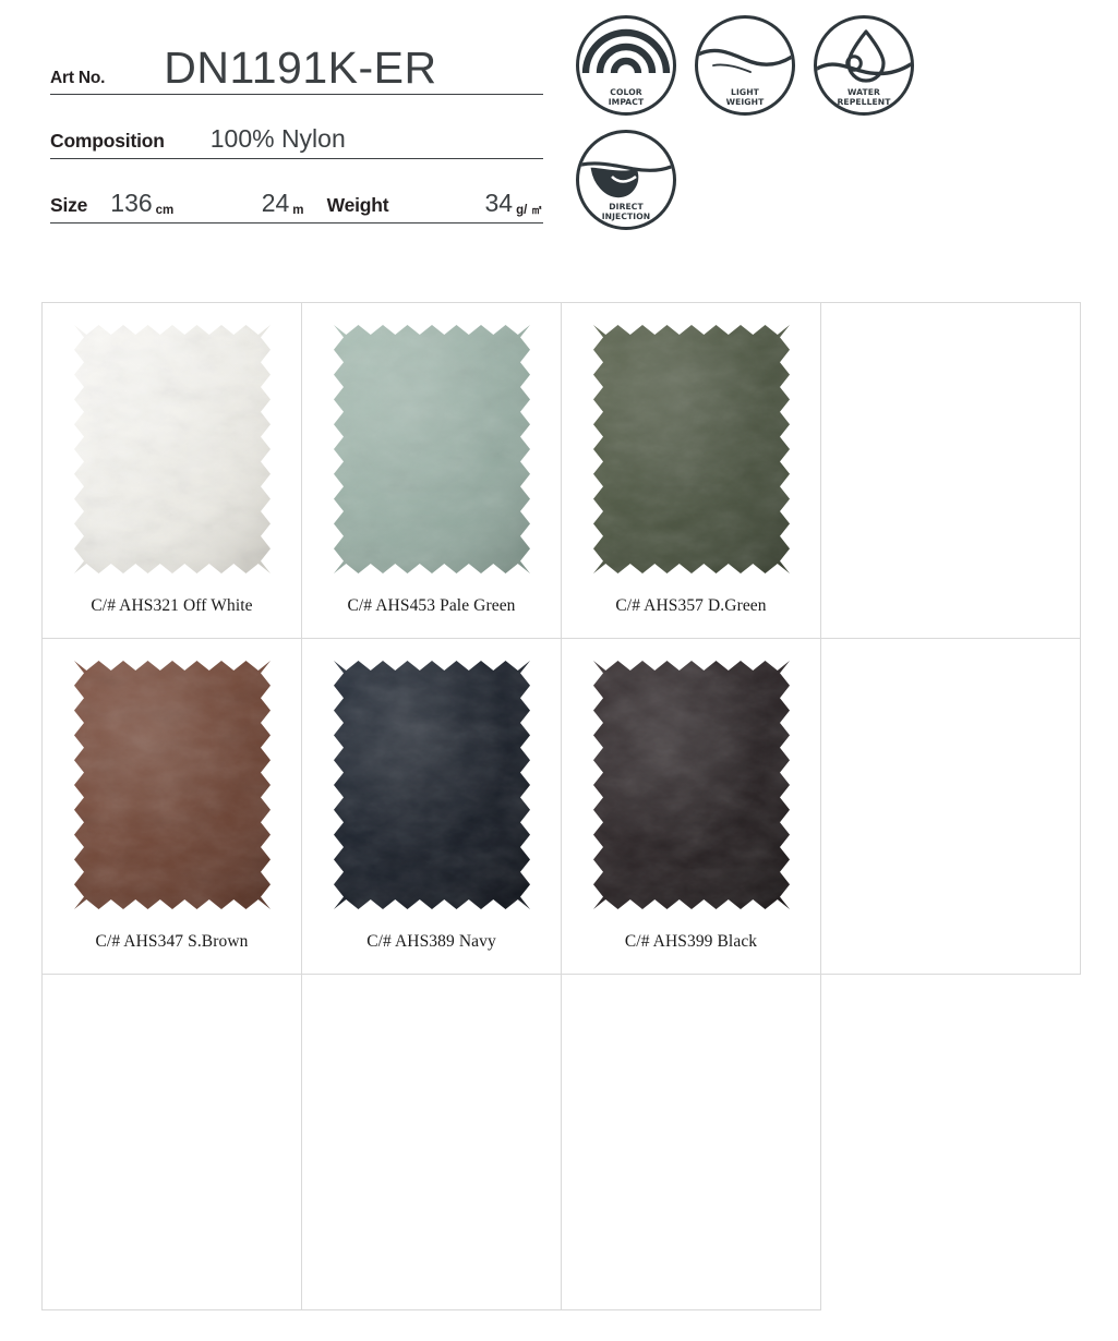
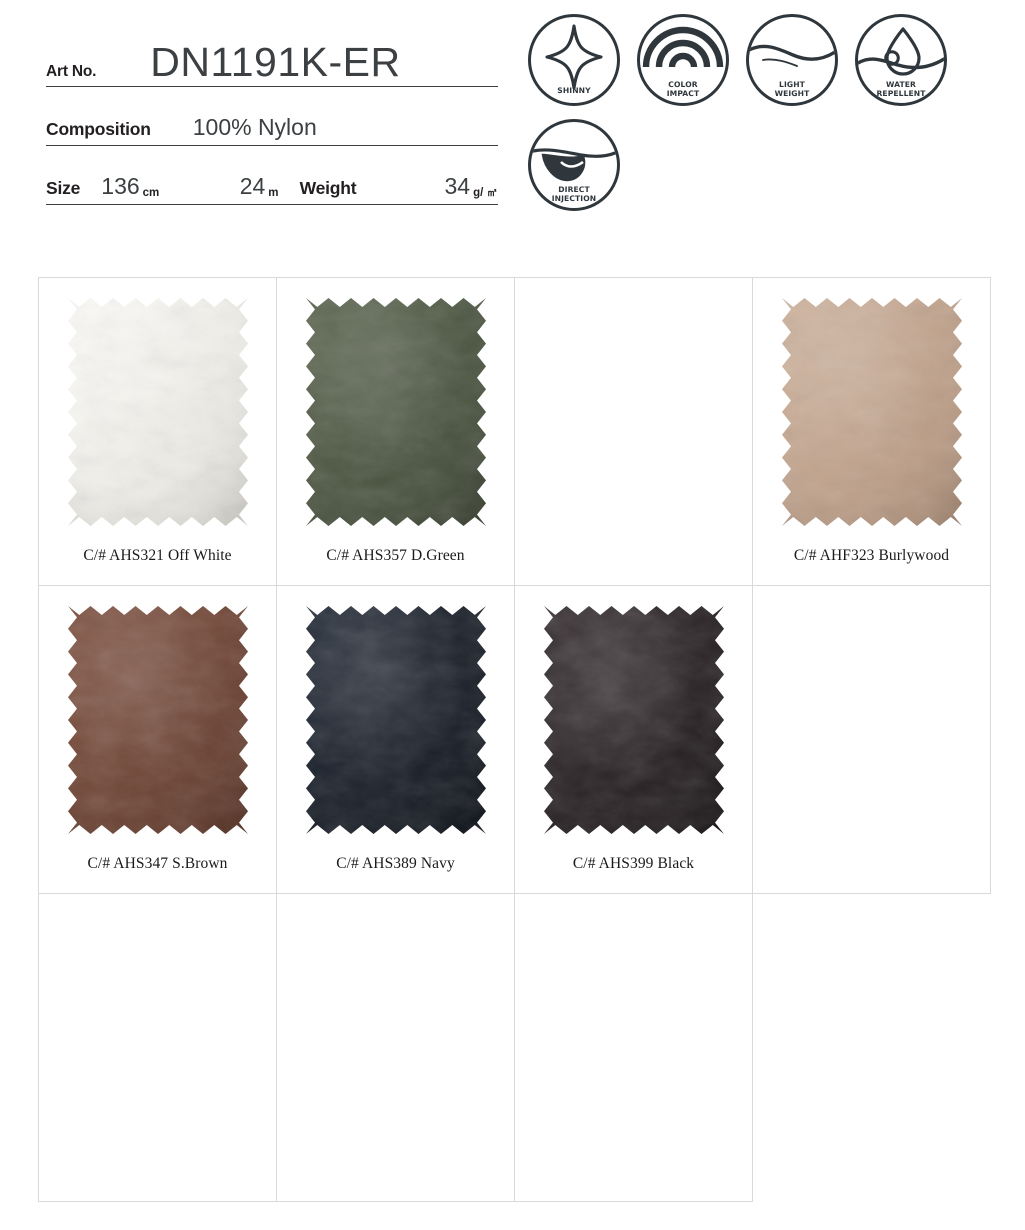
  Art No.
  DN1191K-ER
  Composition
  100% Nylon
  Size
  136
  cm
  24
  m
  Weight
  34
  g/ ㎡
+ SHINNY
  COLOR
  IMPACT
  LIGHT
  WEIGHT
  WATER
  REPELLENT
  DIRECT
  INJECTION
  C/# AHS321 Off White
- C/# AHS453 Pale Green
  C/# AHS357 D.Green
+ C/# AHF323 Burlywood
  C/# AHS347 S.Brown
  C/# AHS389 Navy
  C/# AHS399 Black
